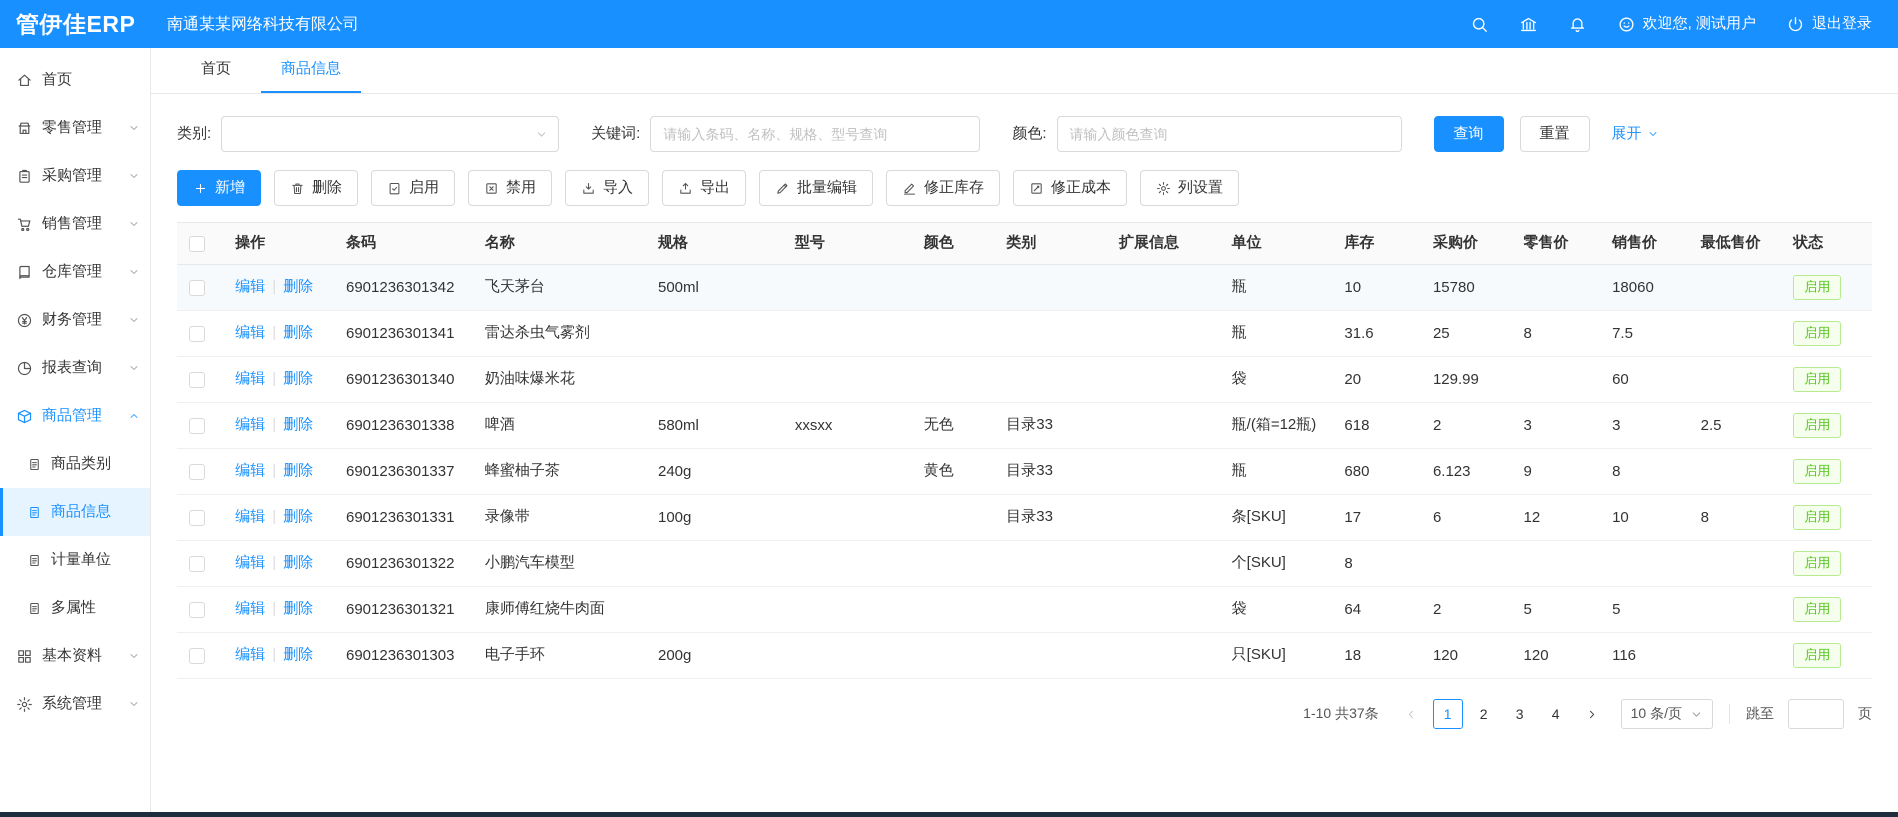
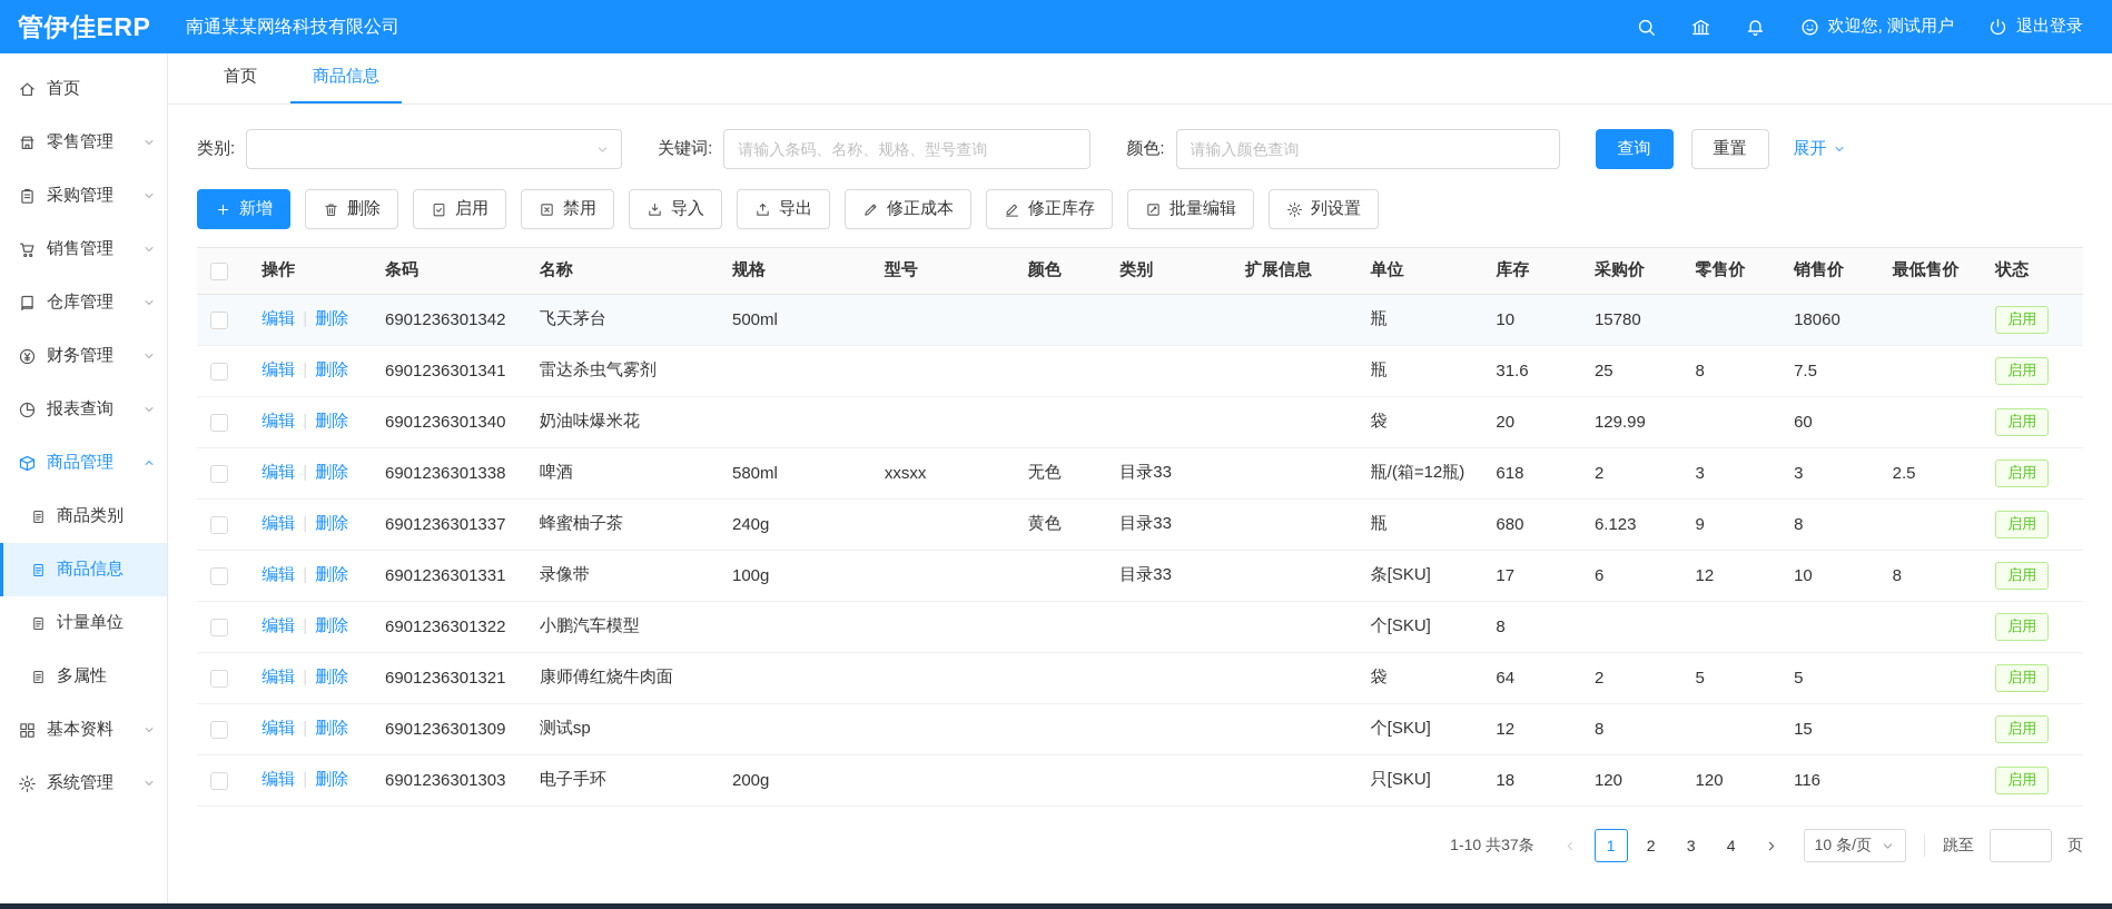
  管伊佳ERP
  南通某某网络科技有限公司
  欢迎您, 测试用户
  退出登录
  首页
  零售管理
  采购管理
  销售管理
  仓库管理
  财务管理
  报表查询
  商品管理
  商品类别
  商品信息
  计量单位
  多属性
  基本资料
  系统管理
  首页
  商品信息
  类别:
  关键词:
  请输入条码、名称、规格、型号查询
  颜色:
  请输入颜色查询
  查询
  重置
  展开
  新增
  删除
  启用
  禁用
  导入
  导出
- 批量编辑
+ 修正成本
  修正库存
- 修正成本
+ 批量编辑
  列设置
  	操作	条码	名称	规格	型号	颜色	类别	扩展信息	单位	库存	采购价	零售价	销售价	最低售价	状态
  	编辑 | 删除	6901236301342	飞天茅台	500ml					瓶	10	15780		18060		启用
  	编辑 | 删除	6901236301341	雷达杀虫气雾剂						瓶	31.6	25	8	7.5		启用
  	编辑 | 删除	6901236301340	奶油味爆米花						袋	20	129.99		60		启用
  	编辑 | 删除	6901236301338	啤酒	580ml	xxsxx	无色	目录33		瓶/(箱=12瓶)	618	2	3	3	2.5	启用
  	编辑 | 删除	6901236301337	蜂蜜柚子茶	240g		黄色	目录33		瓶	680	6.123	9	8		启用
  	编辑 | 删除	6901236301331	录像带	100g			目录33		条[SKU]	17	6	12	10	8	启用
  	编辑 | 删除	6901236301322	小鹏汽车模型						个[SKU]	8					启用
  	编辑 | 删除	6901236301321	康师傅红烧牛肉面						袋	64	2	5	5		启用
+ 	编辑 | 删除	6901236301309	测试sp						个[SKU]	12	8		15		启用
  	编辑 | 删除	6901236301303	电子手环	200g					只[SKU]	18	120	120	116		启用
  1-10 共37条
  1
  2
  3
  4
  10 条/页
  跳至
  页
